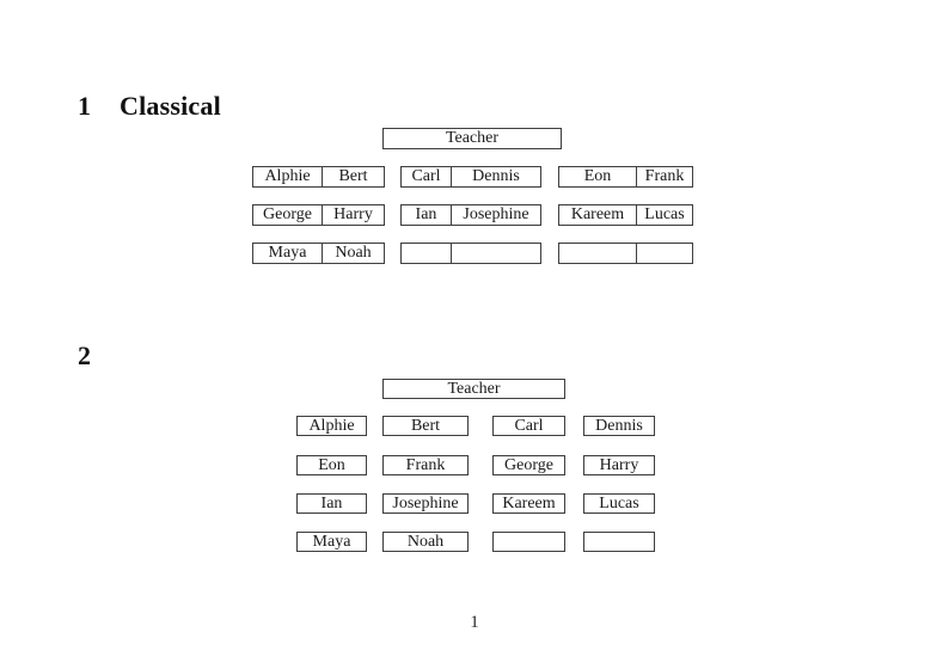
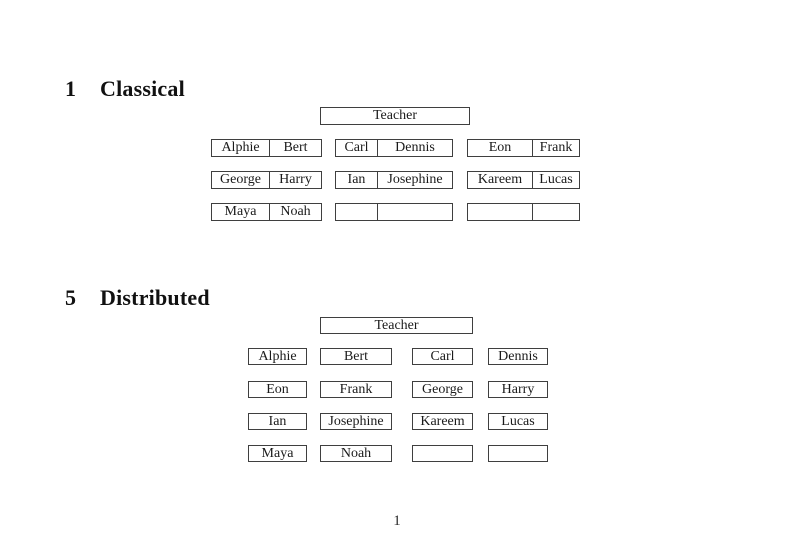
  1
  Classical
  Teacher
  Alphie
  Bert
  Carl
  Dennis
  Eon
  Frank
  George
  Harry
  Ian
  Josephine
  Kareem
  Lucas
  Maya
  Noah
- 2
+ 5
+ Distributed
  Teacher
  Alphie
  Bert
  Carl
  Dennis
  Eon
  Frank
  George
  Harry
  Ian
  Josephine
  Kareem
  Lucas
  Maya
  Noah
  1
